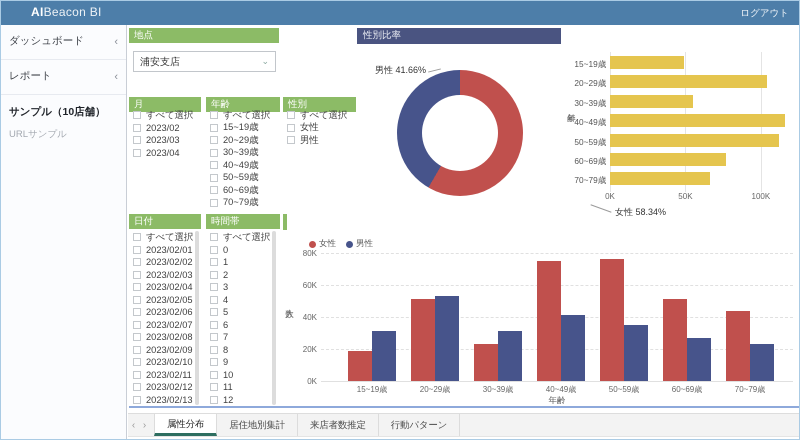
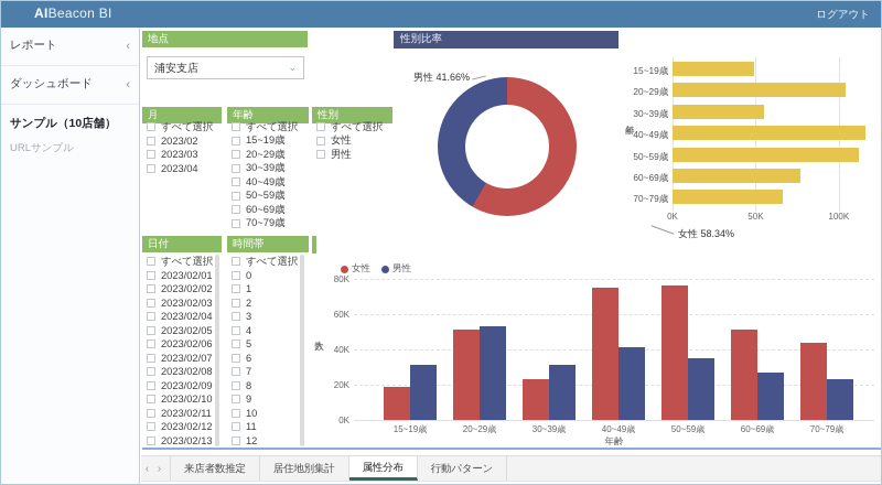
  AIBeacon BI
  ログアウト
- ダッシュボード
+ レポート
  ‹
- レポート
+ ダッシュボード
  ‹
  サンプル（10店舗）
  URLサンプル
  地点
  浦安支店
  ⌄
  月
  年齢
  性別
  すべて選択
  2023/02
  2023/03
  2023/04
  すべて選択
  15~19歳
  20~29歳
  30~39歳
  40~49歳
  50~59歳
  60~69歳
  70~79歳
  すべて選択
  女性
  男性
  日付
  時間帯
  すべて選択
  2023/02/01
  2023/02/02
  2023/02/03
  2023/02/04
  2023/02/05
  2023/02/06
  2023/02/07
  2023/02/08
  2023/02/09
  2023/02/10
  2023/02/11
  2023/02/12
  2023/02/13
  すべて選択
  0
  1
  2
  3
  4
  5
  6
  7
  8
  9
  10
  11
  12
  性別比率
  男性 41.66%
  女性 58.34%
  0K
  50K
  100K
  15~19歳
  20~29歳
  30~39歳
  40~49歳
  50~59歳
  60~69歳
  70~79歳
  女性
  男性
  年齢
  0K
  20K
  40K
  60K
  80K
  15~19歳
  20~29歳
  30~39歳
  40~49歳
  50~59歳
  60~69歳
  70~79歳
  ‹
  ›
- 属性分布
+ 来店者数推定
  居住地別集計
- 来店者数推定
+ 属性分布
  行動パターン
